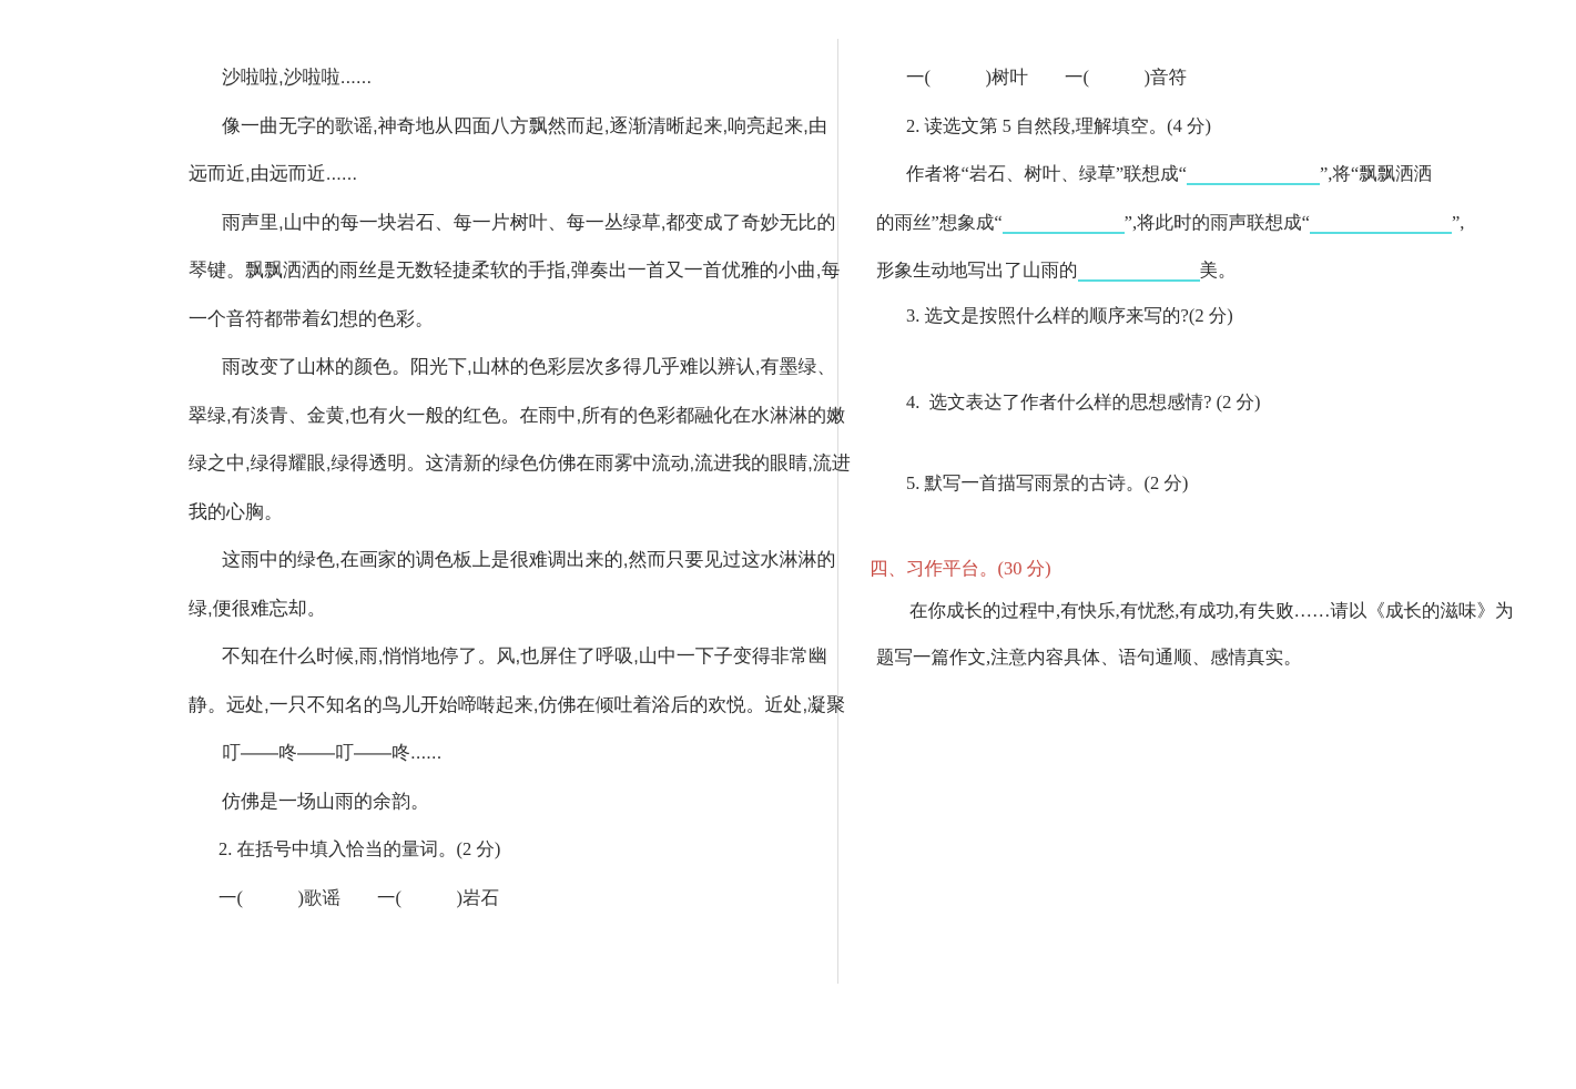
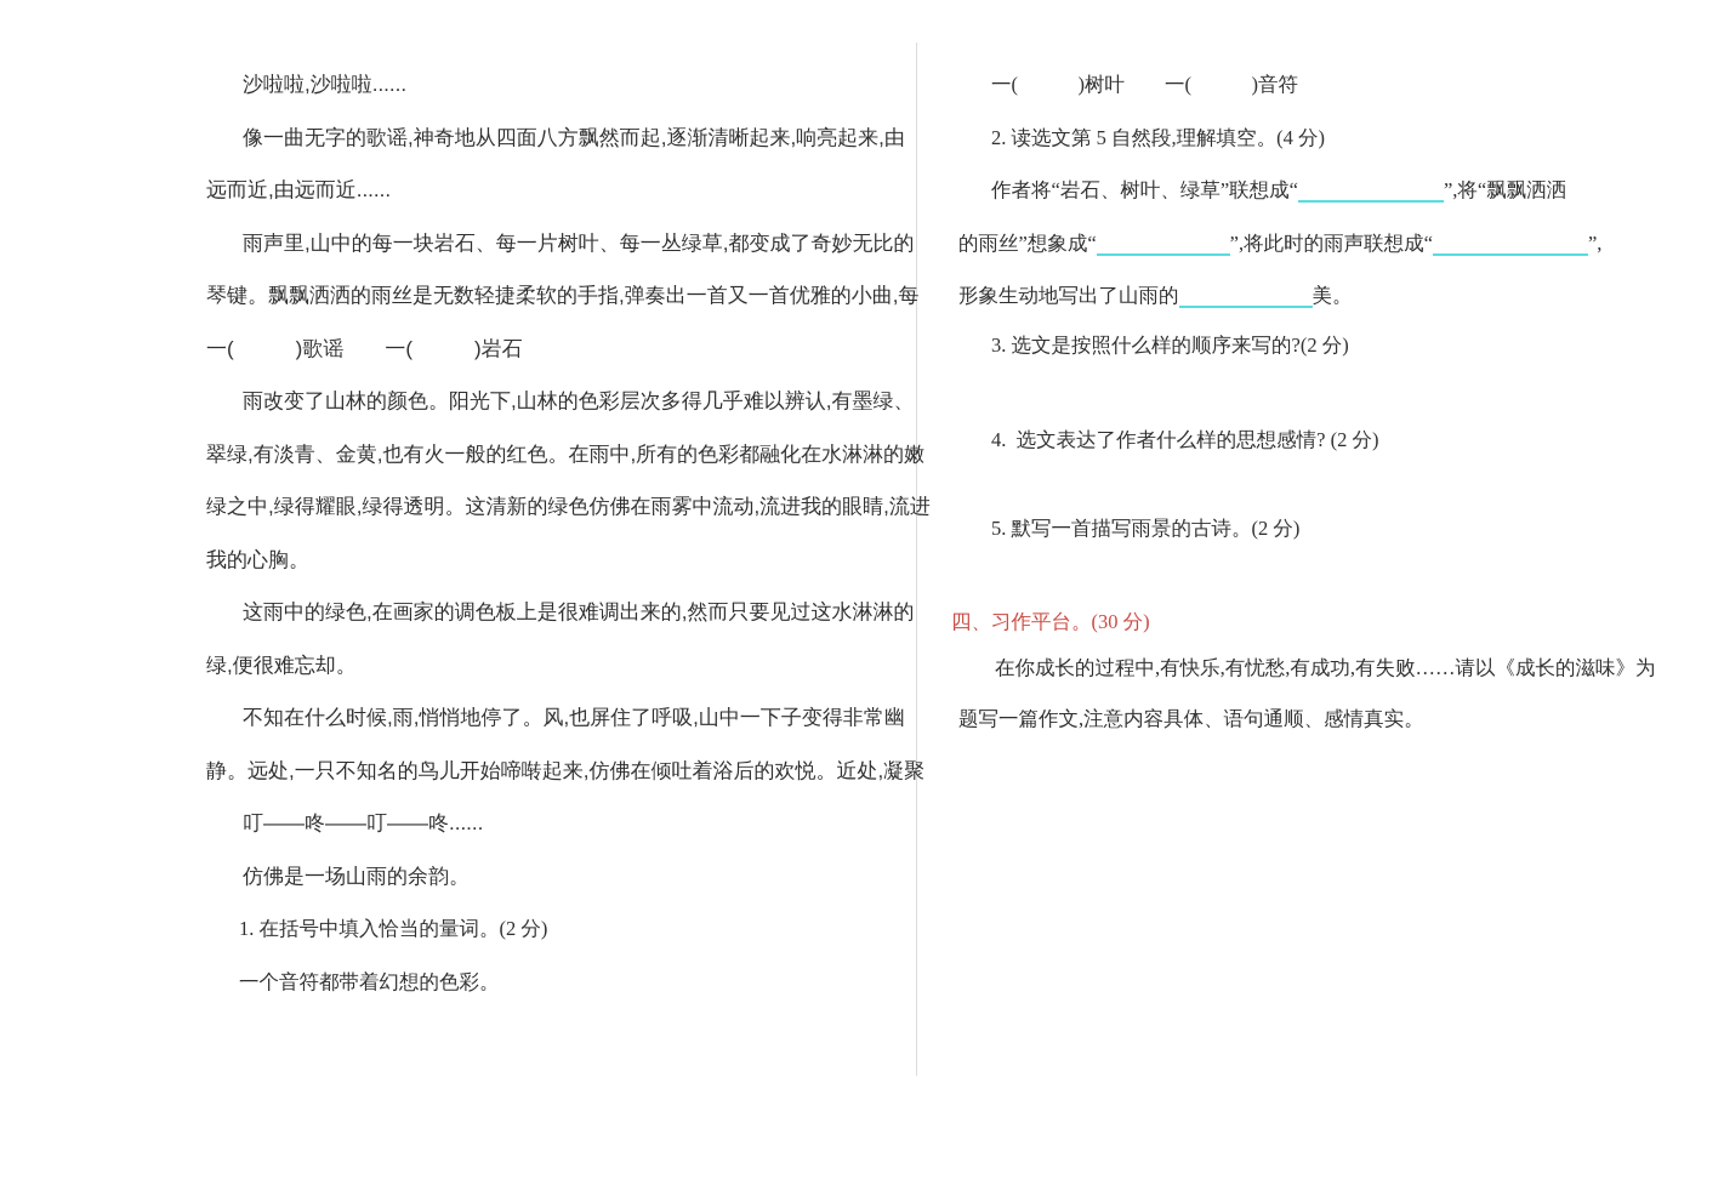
  沙啦啦,沙啦啦......
  像一曲无字的歌谣,神奇地从四面八方飘然而起,逐渐清晰起来,响亮起来,由
  远而近,由远而近......
  雨声里,山中的每一块岩石、每一片树叶、每一丛绿草,都变成了奇妙无比的
  琴键。飘飘洒洒的雨丝是无数轻捷柔软的手指,弹奏出一首又一首优雅的小曲,每
- 一个音符都带着幻想的色彩。
+ 一( )歌谣 一( )岩石
  雨改变了山林的颜色。阳光下,山林的色彩层次多得几乎难以辨认,有墨绿、
  翠绿,有淡青、金黄,也有火一般的红色。在雨中,所有的色彩都融化在水淋淋的嫩
  绿之中,绿得耀眼,绿得透明。这清新的绿色仿佛在雨雾中流动,流进我的眼睛,流进
  我的心胸。
  这雨中的绿色,在画家的调色板上是很难调出来的,然而只要见过这水淋淋的
  绿,便很难忘却。
  不知在什么时候,雨,悄悄地停了。风,也屏住了呼吸,山中一下子变得非常幽
  静。远处,一只不知名的鸟儿开始啼啭起来,仿佛在倾吐着浴后的欢悦。近处,凝聚
  叮——咚——叮——咚......
  仿佛是一场山雨的余韵。
- 2. 在括号中填入恰当的量词。(2 分)
+ 1. 在括号中填入恰当的量词。(2 分)
- 一( )歌谣 一( )岩石
+ 一个音符都带着幻想的色彩。
  一( )树叶 一( )音符
  2. 读选文第 5 自然段,理解填空。(4 分)
  作者将“岩石、树叶、绿草”联想成“ ”,将“飘飘洒洒
  的雨丝”想象成“ ”,将此时的雨声联想成“ ”,
  形象生动地写出了山雨的 美。
  3. 选文是按照什么样的顺序来写的?(2 分)
  4. 选文表达了作者什么样的思想感情? (2 分)
  5. 默写一首描写雨景的古诗。(2 分)
  四、习作平台。(30 分)
  在你成长的过程中,有快乐,有忧愁,有成功,有失败……请以《成长的滋味》为
  题写一篇作文,注意内容具体、语句通顺、感情真实。
